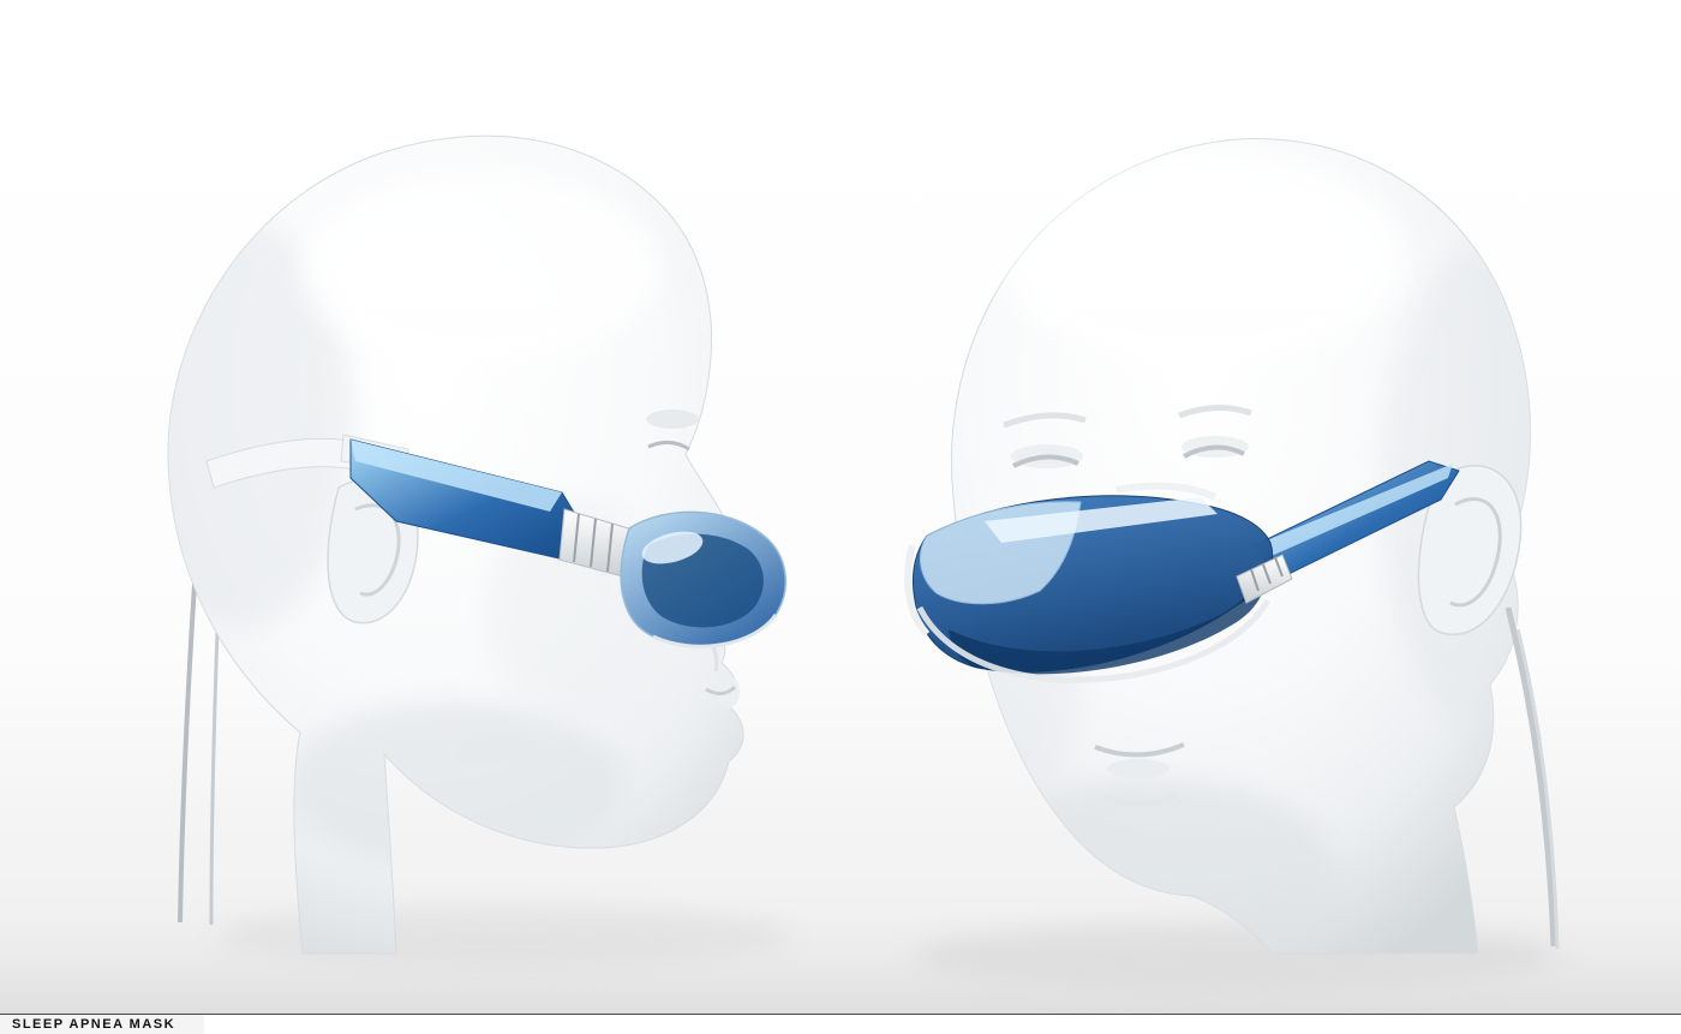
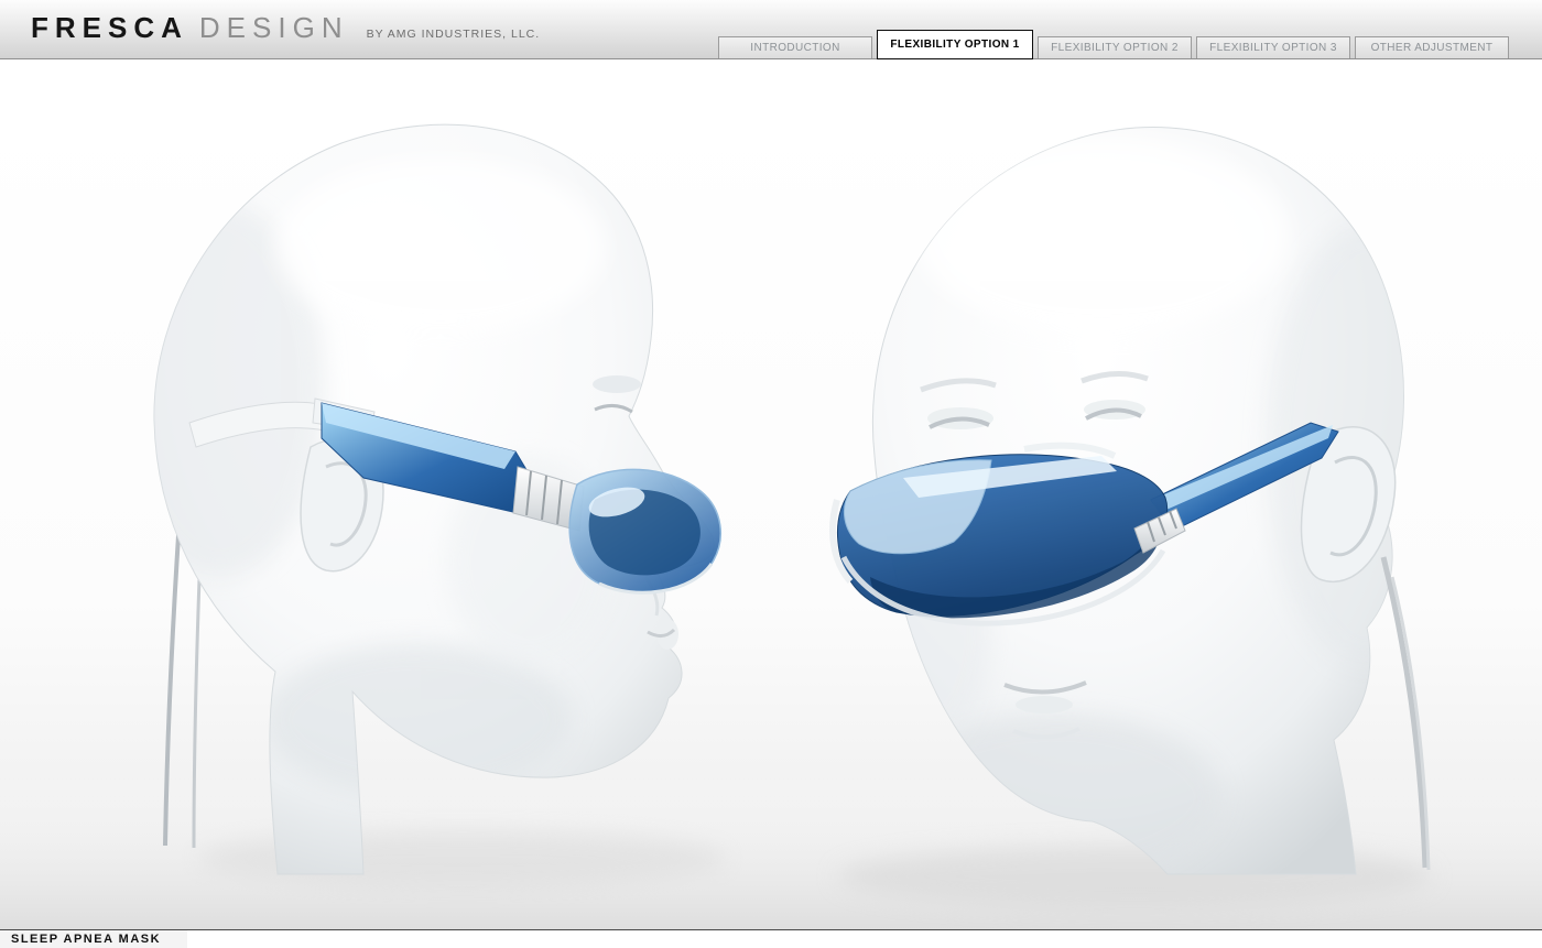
+ FRESCA
+ DESIGN
+ BY AMG INDUSTRIES, LLC.
+ INTRODUCTION
+ FLEXIBILITY OPTION 1
+ FLEXIBILITY OPTION 2
+ FLEXIBILITY OPTION 3
+ OTHER ADJUSTMENT
  SLEEP APNEA MASK
